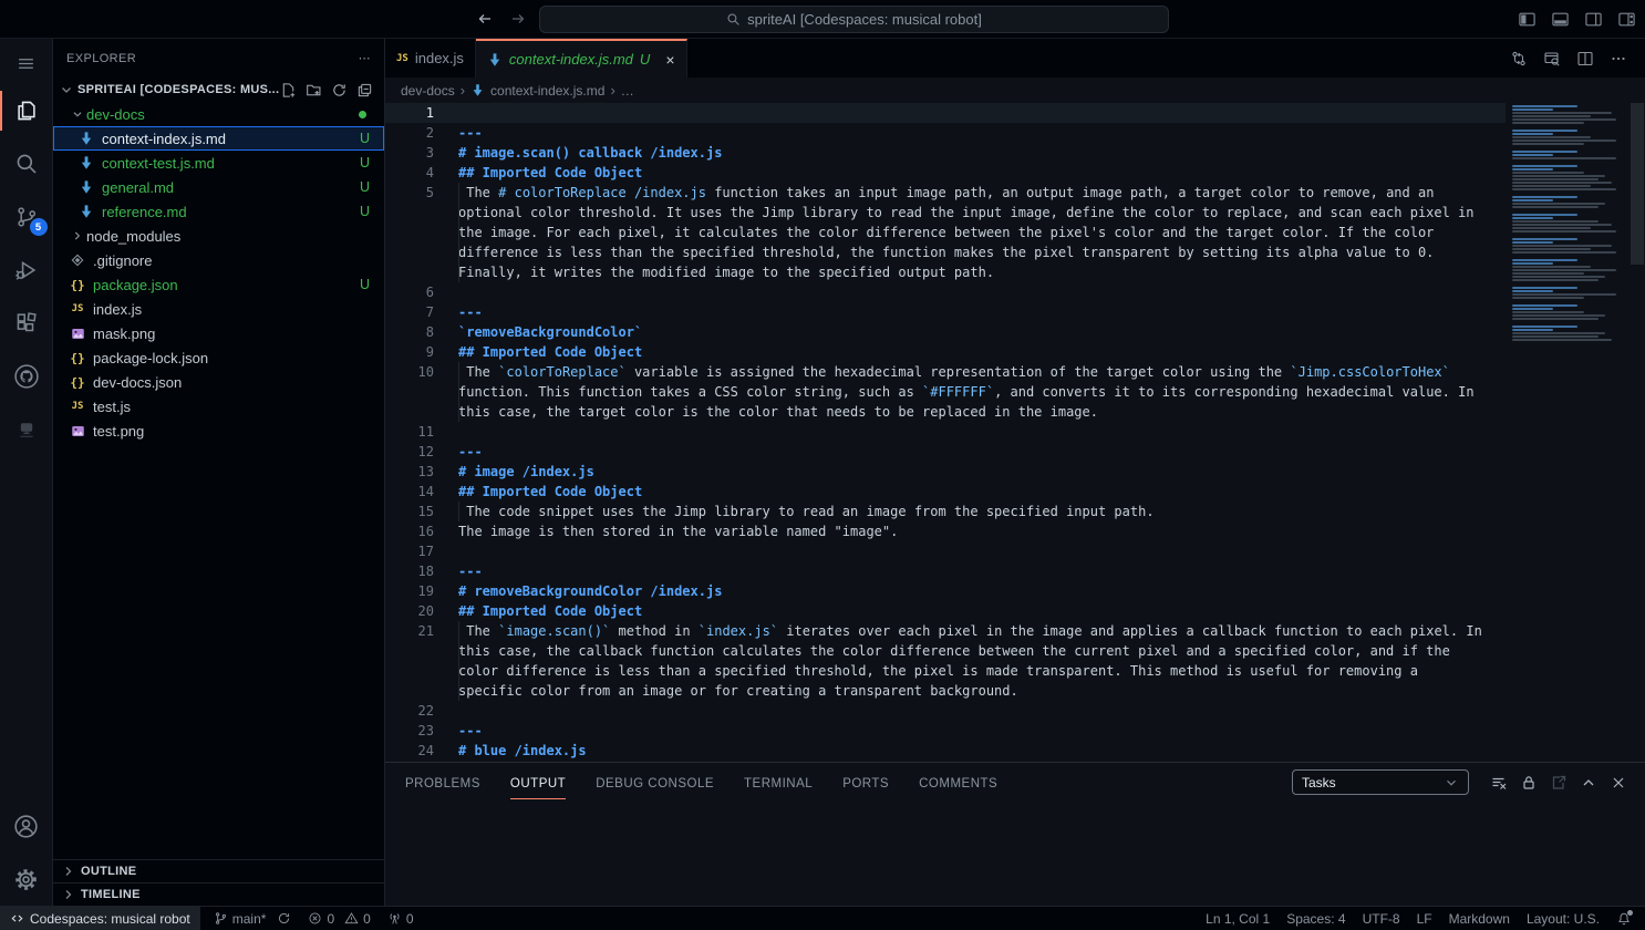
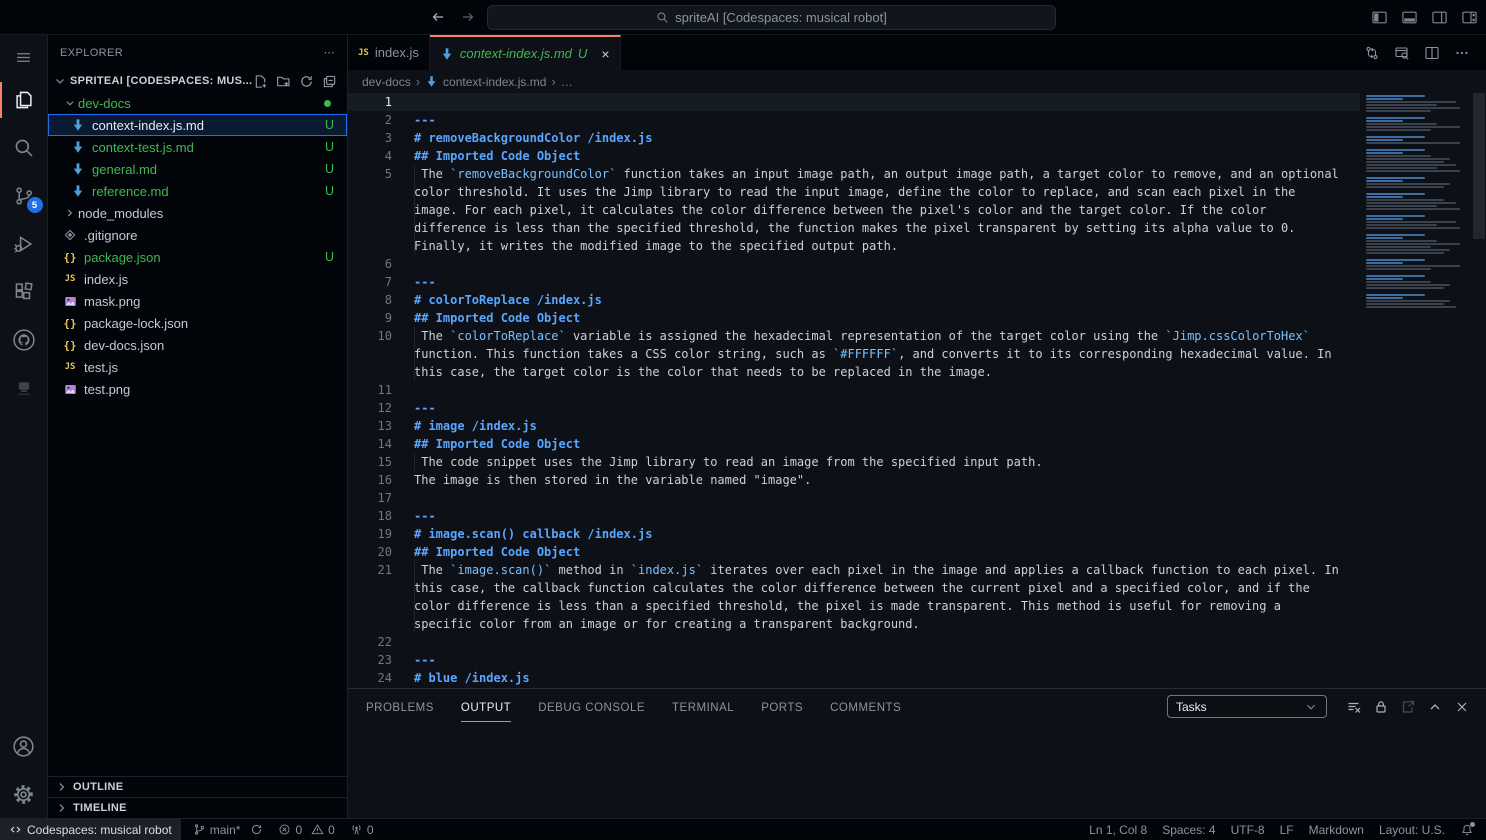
  spriteAI [Codespaces: musical robot]
  5
  EXPLORER
  ⋯
  SPRITEAI [CODESPACES: MUS...
  dev-docs
  context-index.js.md
  U
  context-test.js.md
  U
  general.md
  U
  reference.md
  U
  node_modules
  .gitignore
  {}
  package.json
  U
  JS
  index.js
  mask.png
  {}
  package-lock.json
  {}
  dev-docs.json
  JS
  test.js
  test.png
  OUTLINE
  TIMELINE
  JS
  index.js
  context-index.js.md
  U
  ×
  dev-docs
  ›
  context-index.js.md
  ›
  …
  1
  2
  ---
  3
- # image.scan() callback /index.js
+ # removeBackgroundColor /index.js
  4
  ## Imported Code Object
  5
- The # colorToReplace /index.js function takes an input image path, an output image path, a target color to remove, and an optional color threshold. It uses the Jimp library to read the input image, define the color to replace, and scan each pixel in the image. For each pixel, it calculates the color difference between the pixel's color and the target color. If the color difference is less than the specified threshold, the function makes the pixel transparent by setting its alpha value to 0. Finally, it writes the modified image to the specified output path.
+ The `removeBackgroundColor` function takes an input image path, an output image path, a target color to remove, and an optional color threshold. It uses the Jimp library to read the input image, define the color to replace, and scan each pixel in the image. For each pixel, it calculates the color difference between the pixel's color and the target color. If the color difference is less than the specified threshold, the function makes the pixel transparent by setting its alpha value to 0. Finally, it writes the modified image to the specified output path.
  6
  7
  ---
  8
- `removeBackgroundColor`
+ # colorToReplace /index.js
  9
  ## Imported Code Object
  10
  The `colorToReplace` variable is assigned the hexadecimal representation of the target color using the `Jimp.cssColorToHex` function. This function takes a CSS color string, such as `#FFFFFF`, and converts it to its corresponding hexadecimal value. In this case, the target color is the color that needs to be replaced in the image.
  11
  12
  ---
  13
  # image /index.js
  14
  ## Imported Code Object
  15
  The code snippet uses the Jimp library to read an image from the specified input path.
  16
  The image is then stored in the variable named "image".
  17
  18
  ---
  19
- # removeBackgroundColor /index.js
+ # image.scan() callback /index.js
  20
  ## Imported Code Object
  21
  The `image.scan()` method in `index.js` iterates over each pixel in the image and applies a callback function to each pixel. In this case, the callback function calculates the color difference between the current pixel and a specified color, and if the color difference is less than a specified threshold, the pixel is made transparent. This method is useful for removing a specific color from an image or for creating a transparent background.
  22
  23
  ---
  24
  # blue /index.js
  PROBLEMS
  OUTPUT
  DEBUG CONSOLE
  TERMINAL
  PORTS
  COMMENTS
  Tasks
  Codespaces: musical robot
  main*
  0
  0
  0
- Ln 1, Col 1
+ Ln 1, Col 8
  Spaces: 4
  UTF-8
  LF
  Markdown
  Layout: U.S.
